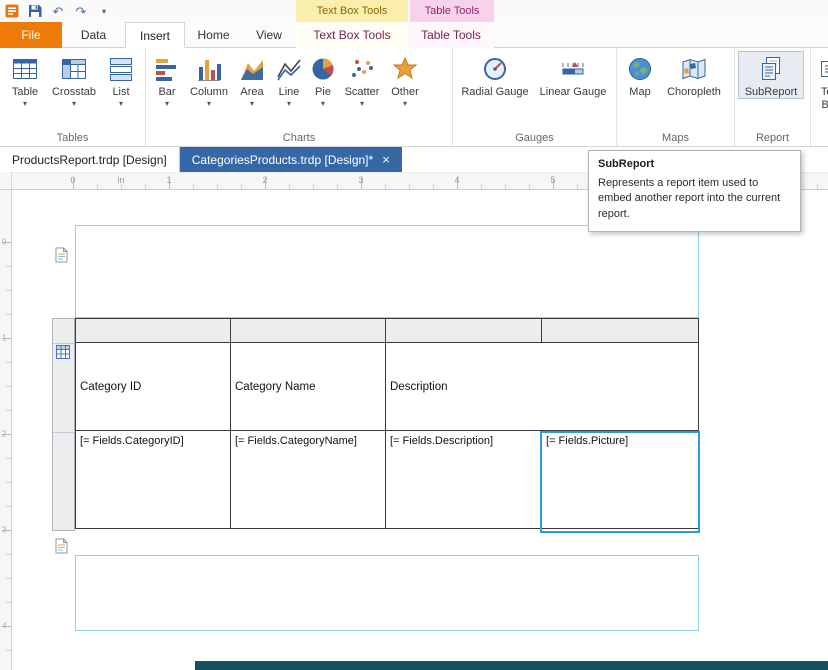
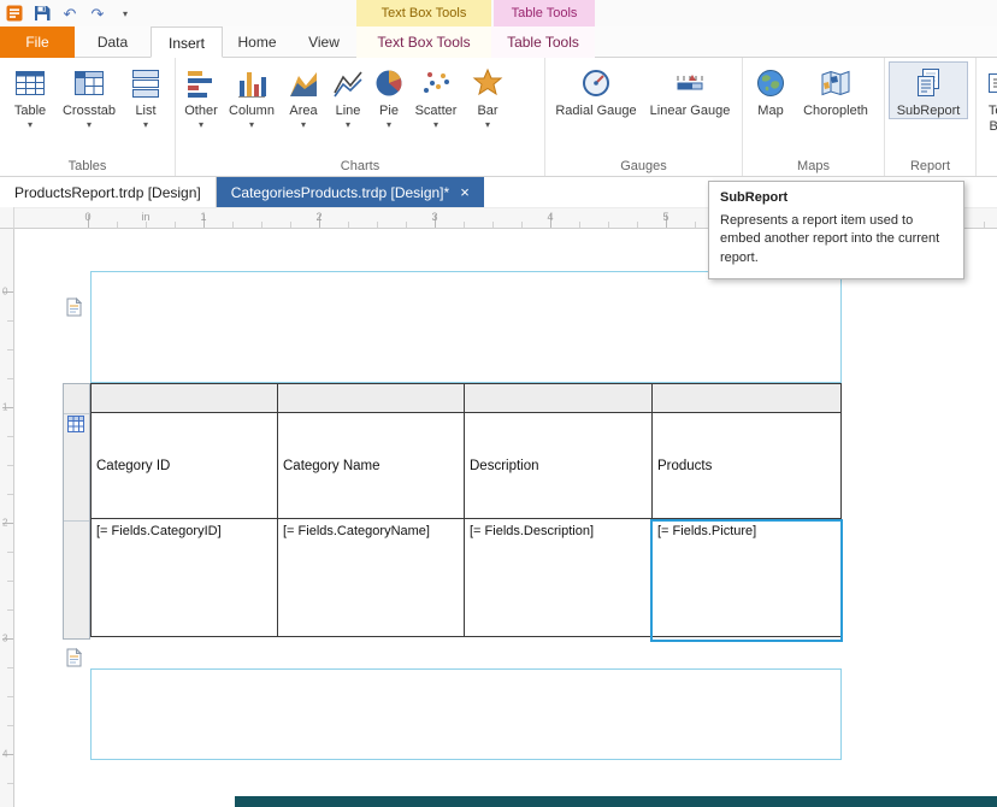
  ↶
  ↷
  ▾
  Text Box Tools
  Table Tools
  File
  Data
  Insert
  Home
  View
  Text Box Tools
  Table Tools
  Table
  ▾
  Crosstab
  ▾
  List
  ▾
  Tables
- Bar
+ Other
  ▾
  Column
  ▾
  Area
  ▾
  Line
  ▾
  Pie
  ▾
  Scatter
  ▾
- Other
+ Bar
  ▾
  Charts
  Radial Gauge
  Linear Gauge
  Gauges
  Map
  Choropleth
  Maps
  SubReport
  Report
  ProductsReport.trdp [Design]
  CategoriesProducts.trdp [Design]*
  ×
  0
  in
  1
  2
  3
  4
  5
  0
  1
  2
  3
  4
  Category ID
  Category Name
  Description
+ Products
  [= Fields.CategoryID]
  [= Fields.CategoryName]
  [= Fields.Description]
  [= Fields.Picture]
  SubReport
  Represents a report item used to embed another report into the current report.
